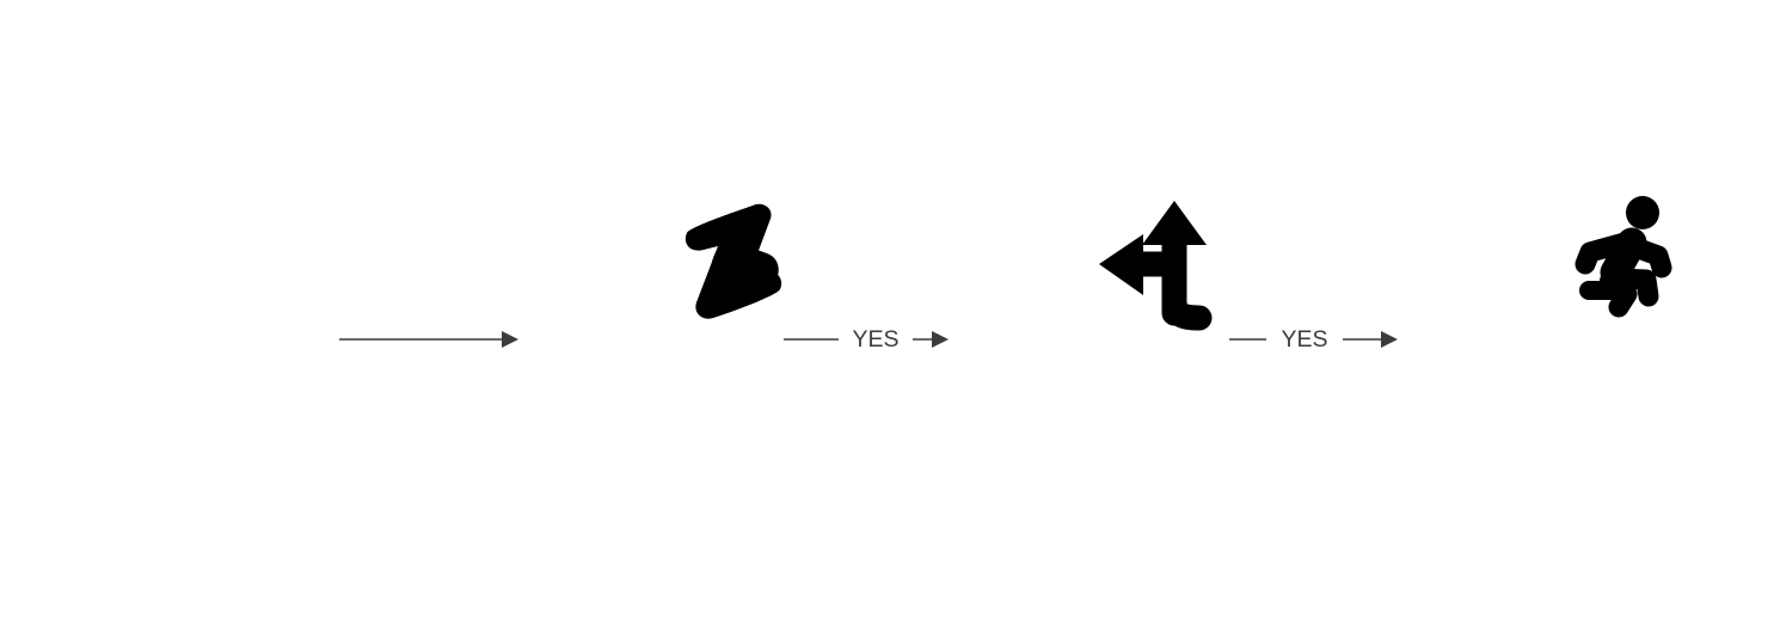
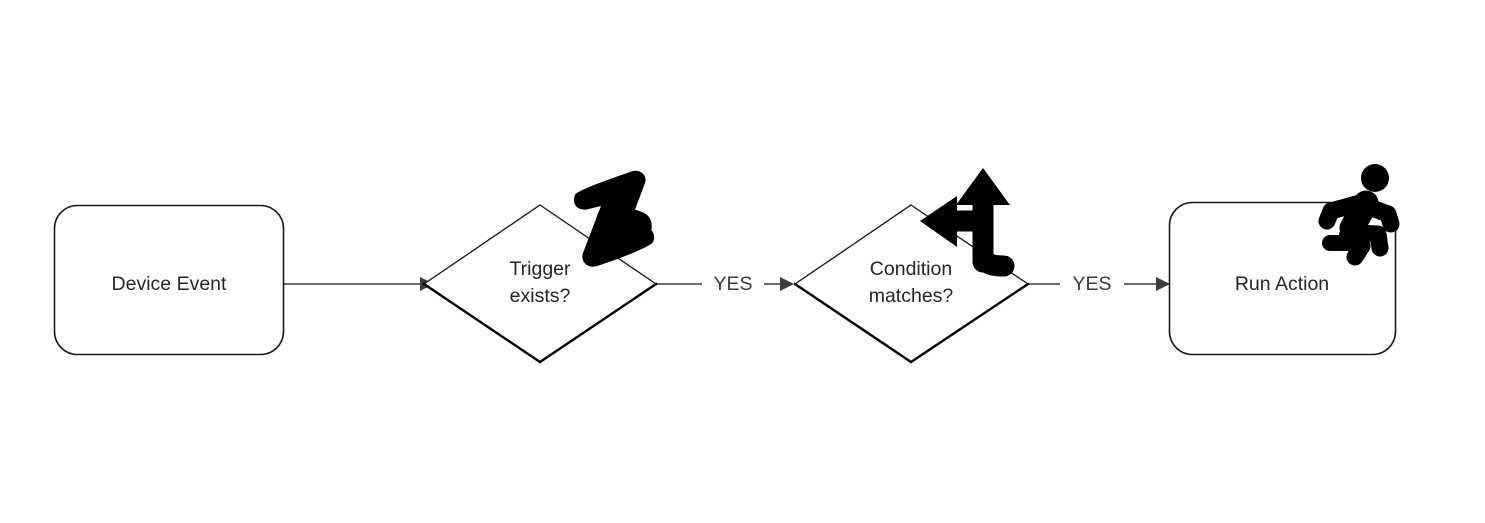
  YES
  YES
+ Device Event
+ Trigger
+ exists?
+ Condition
+ matches?
+ Run Action
